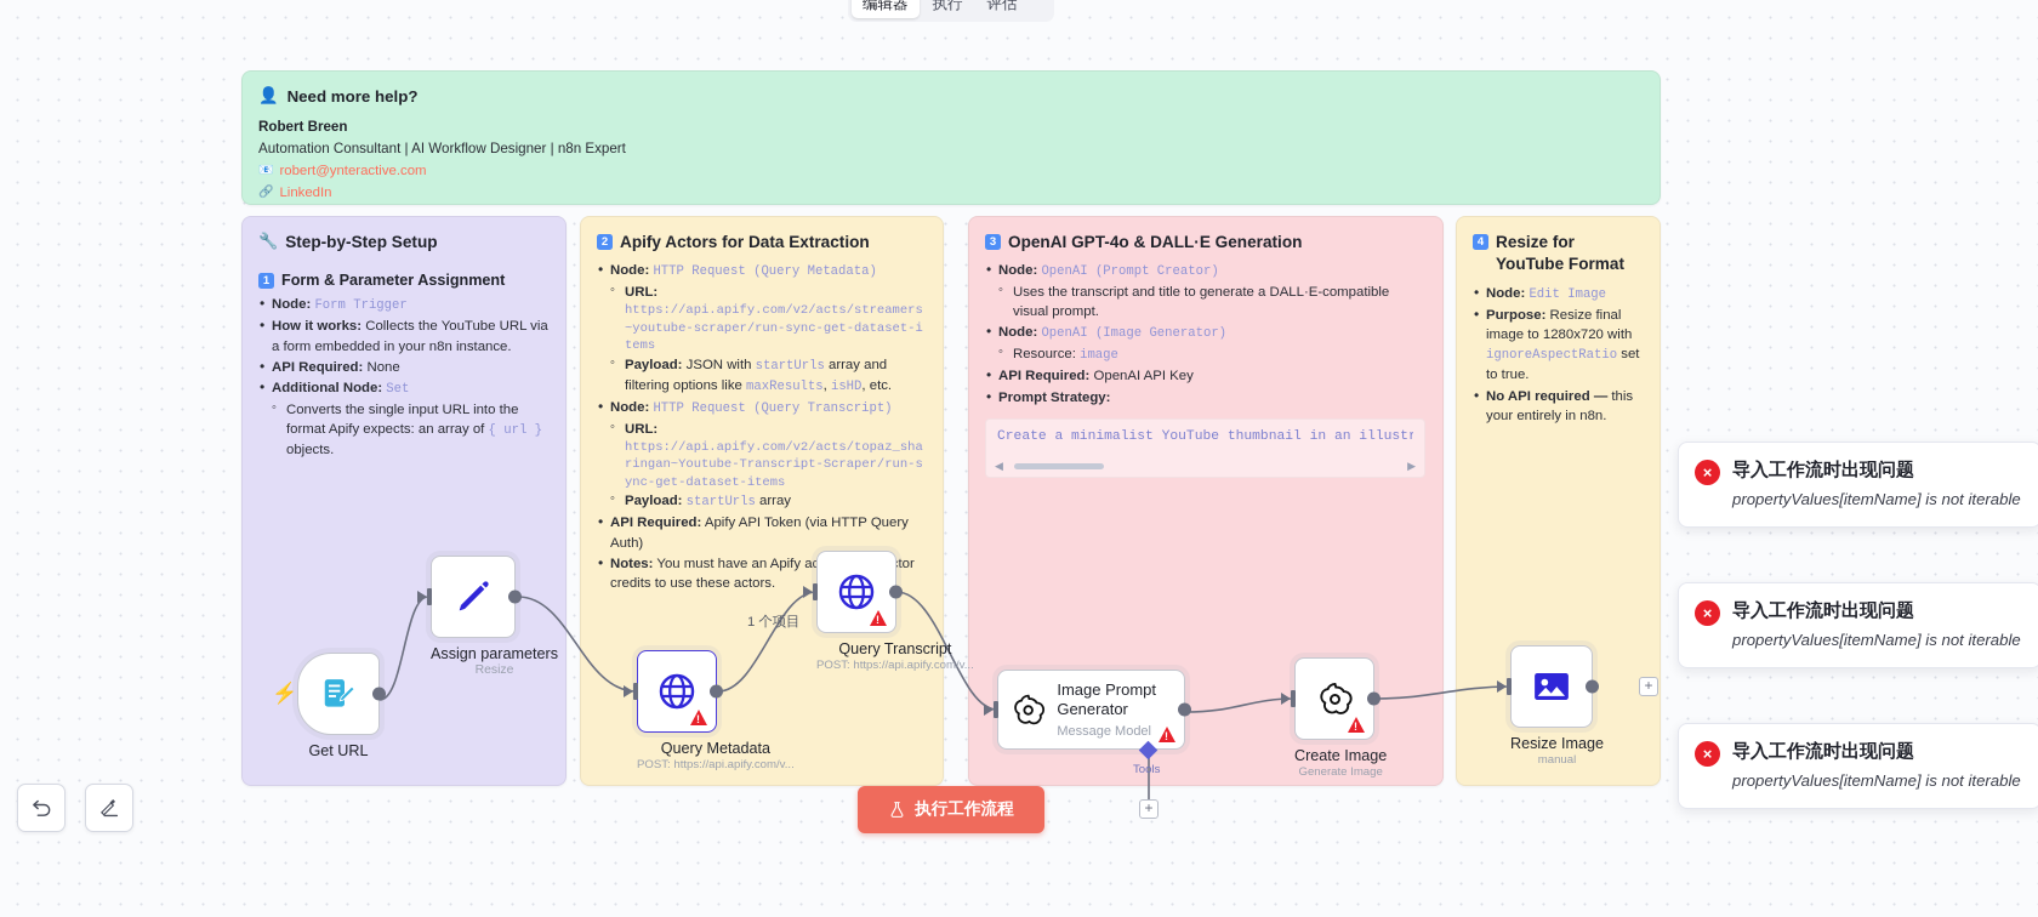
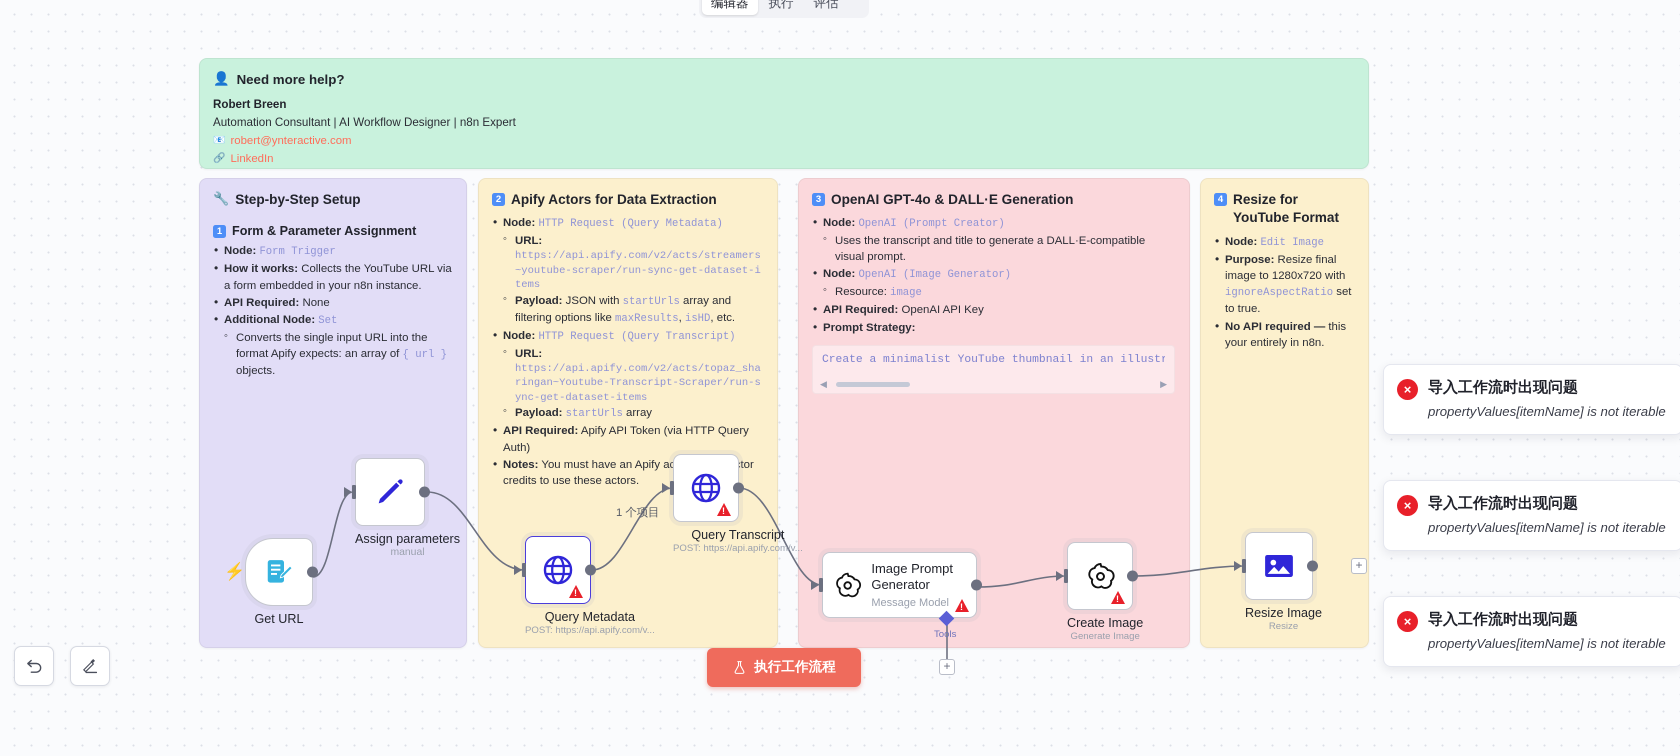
  编辑器
  执行
  评估
  👤
  Need more help?
  Robert Breen
  Automation Consultant | AI Workflow Designer | n8n Expert
  📧
  robert@ynteractive.com
  🔗
  LinkedIn
  🔧
  Step-by-Step Setup
  1
  Form & Parameter Assignment
  Node: Form Trigger
  How it works: Collects the YouTube URL via a form embedded in your n8n instance.
  API Required: None
  Additional Node: Set
  Converts the single input URL into the format Apify expects: an array of { url } objects.
  2
  Apify Actors for Data Extraction
  Node: HTTP Request (Query Metadata)
  URL:
  https://api.apify.com/v2/acts/streamers~youtube-scraper/run-sync-get-dataset-items
  Payload: JSON with startUrls array and filtering options like maxResults, isHD, etc.
  Node: HTTP Request (Query Transcript)
  URL:
  https://api.apify.com/v2/acts/topaz_sharingan~Youtube-Transcript-Scraper/run-sync-get-dataset-items
  Payload: startUrls array
  API Required: Apify API Token (via HTTP Query Auth)
  Notes: You must have an Apify ator credits to use these actors.
  3
  OpenAI GPT-4o & DALL·E Generation
  Node: OpenAI (Prompt Creator)
  Uses the transcript and title to generate a DALL·E-compatible visual prompt.
  Node: OpenAI (Image Generator)
  Resource: image
  API Required: OpenAI API Key
  Prompt Strategy:
  Create a minimalist YouTube thumbnail in an illustr
  ◀
  ▶
  4
  Resize for YouTube Format
  Node: Edit Image
  Purpose: Resize final image to 1280x720 with ignoreAspectRatio set to true.
  No API required — this your entirely in n8n.
  ⚡
  Get URL
  Assign parameters
- Resize
+ manual
  Query Metadata
  POST: https://api.apify.com/v...
  Query Transcript
  POST: https://api.apify.com/v...
  1 个项目
  Image Prompt Generator
  Message Model
  Tools
  +
  Create Image
  Generate Image
  Resize Image
- manual
+ Resize
  +
  执行工作流程
  ×
  导入工作流时出现问题
  propertyValues[itemName] is not iterable
  ×
  导入工作流时出现问题
  propertyValues[itemName] is not iterable
  ×
  导入工作流时出现问题
  propertyValues[itemName] is not iterable
